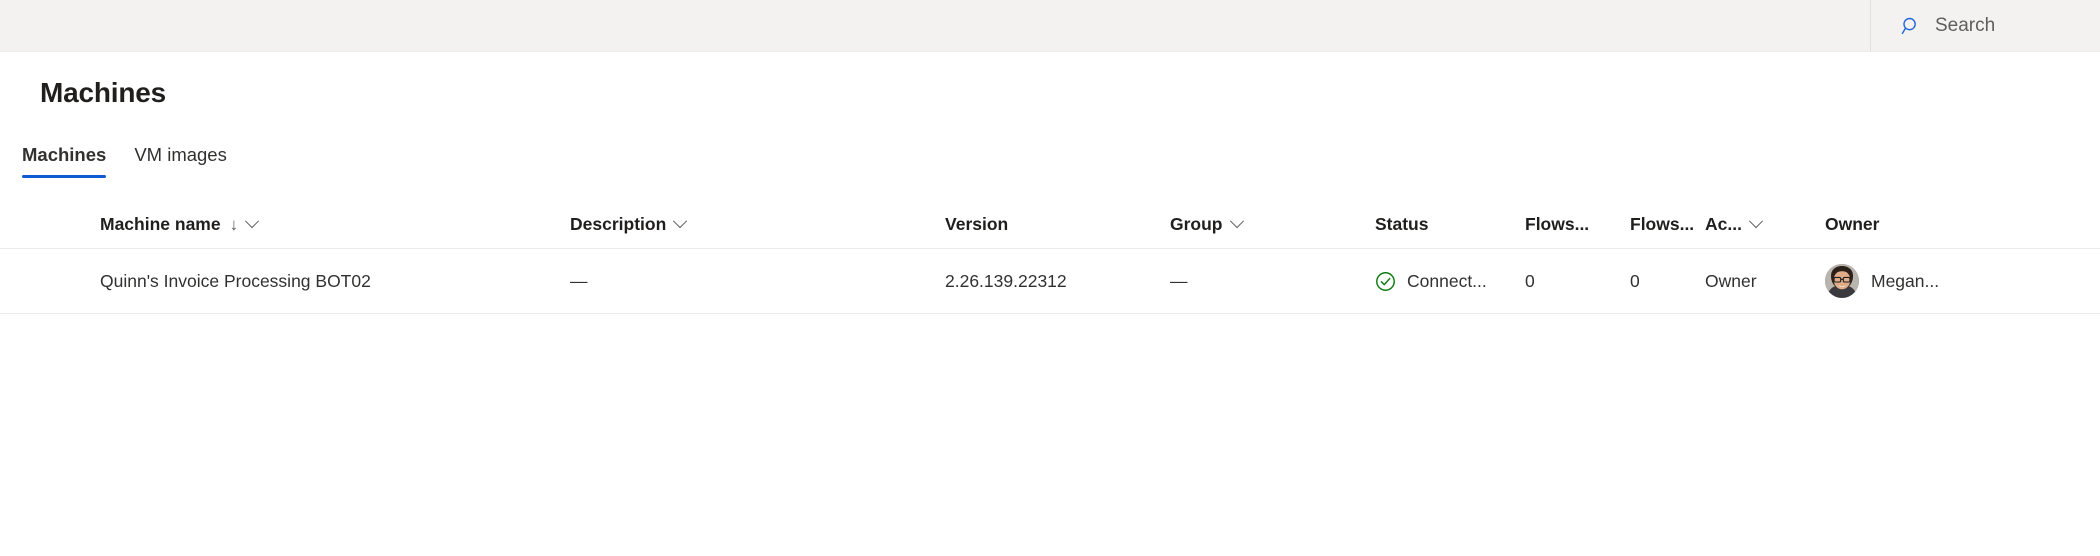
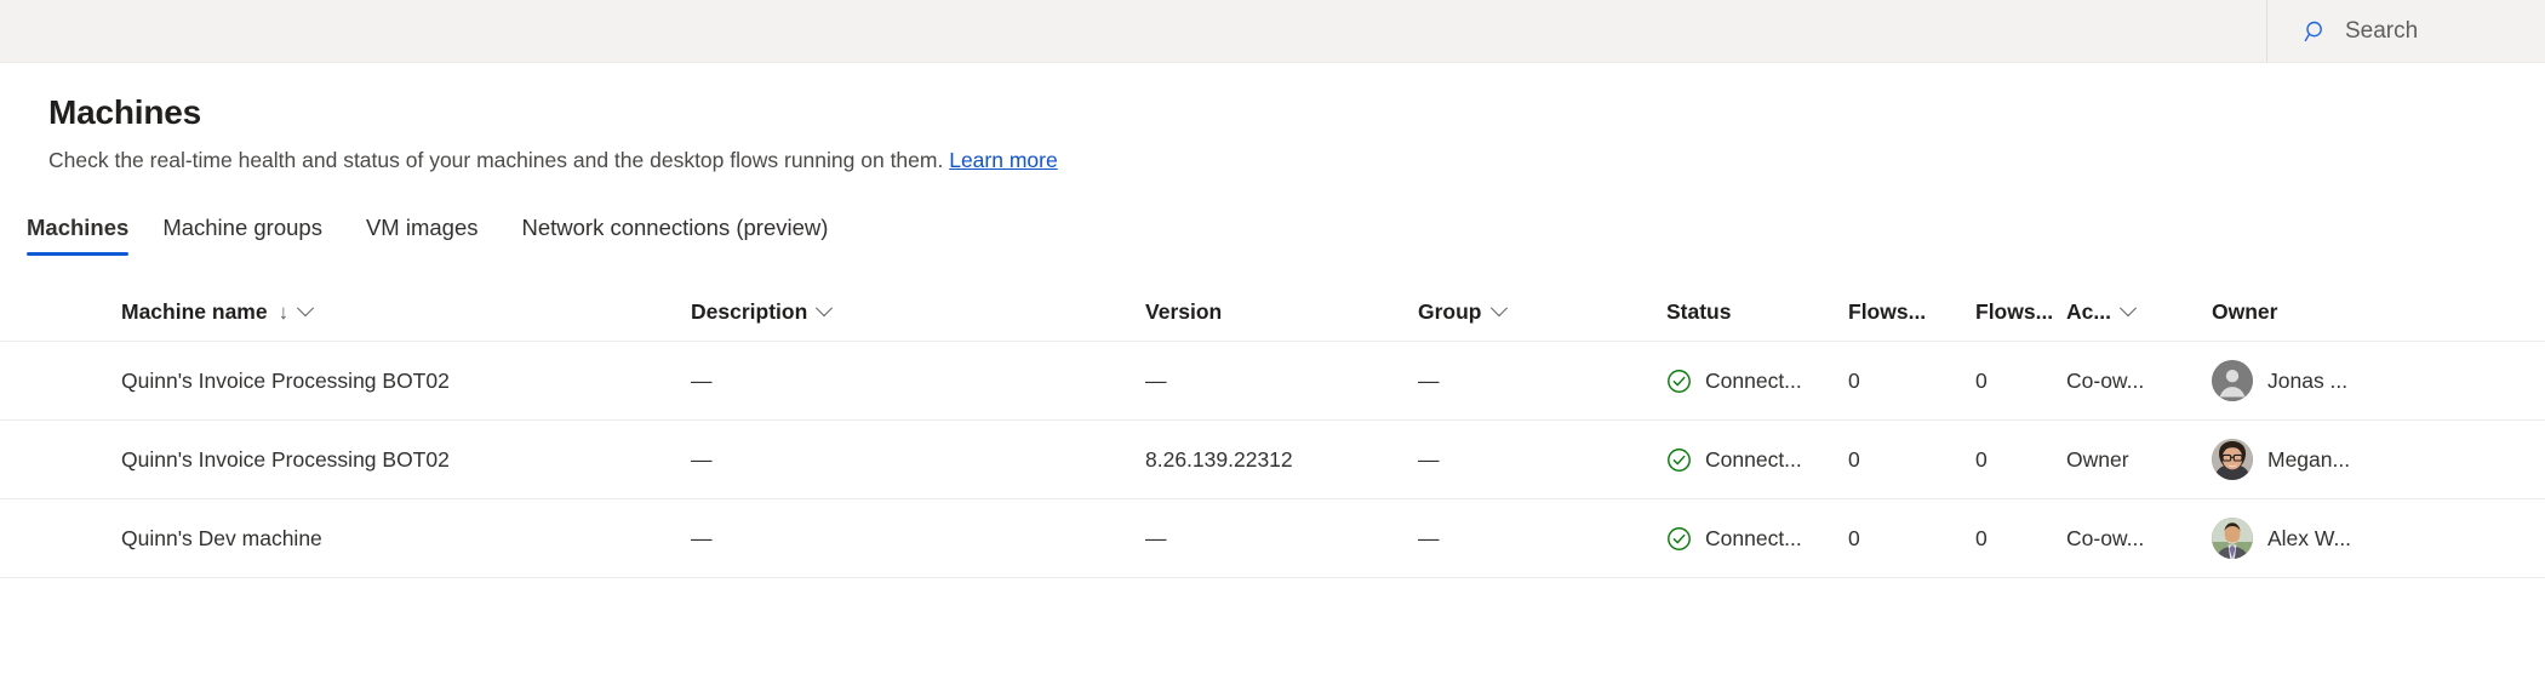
  Search
  Machines
+ Check the real-time health and status of your machines and the desktop flows running on them. Learn more
  Machines
+ Machine groups
  VM images
+ Network connections (preview)
  		Machine name ↓	Description	Version	Group	Status	Flows...	Flows...	Ac...	Owner
+ 		Quinn's Invoice Processing BOT02	—	—	—	Connect...	0	0	Co-ow...	Jonas ...
- 		Quinn's Invoice Processing BOT02	—	2.26.139.22312	—	Connect...	0	0	Owner	Megan...
+ 		Quinn's Invoice Processing BOT02	—	8.26.139.22312	—	Connect...	0	0	Owner	Megan...
+ 		Quinn's Dev machine	—	—	—	Connect...	0	0	Co-ow...	Alex W...
